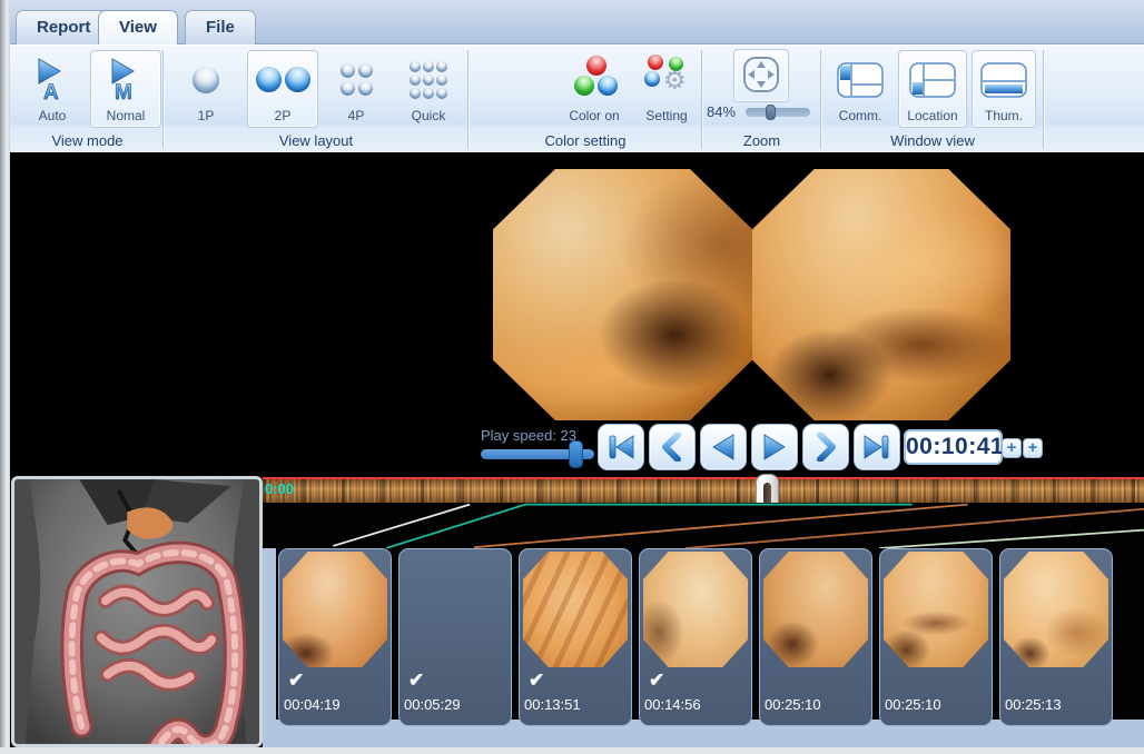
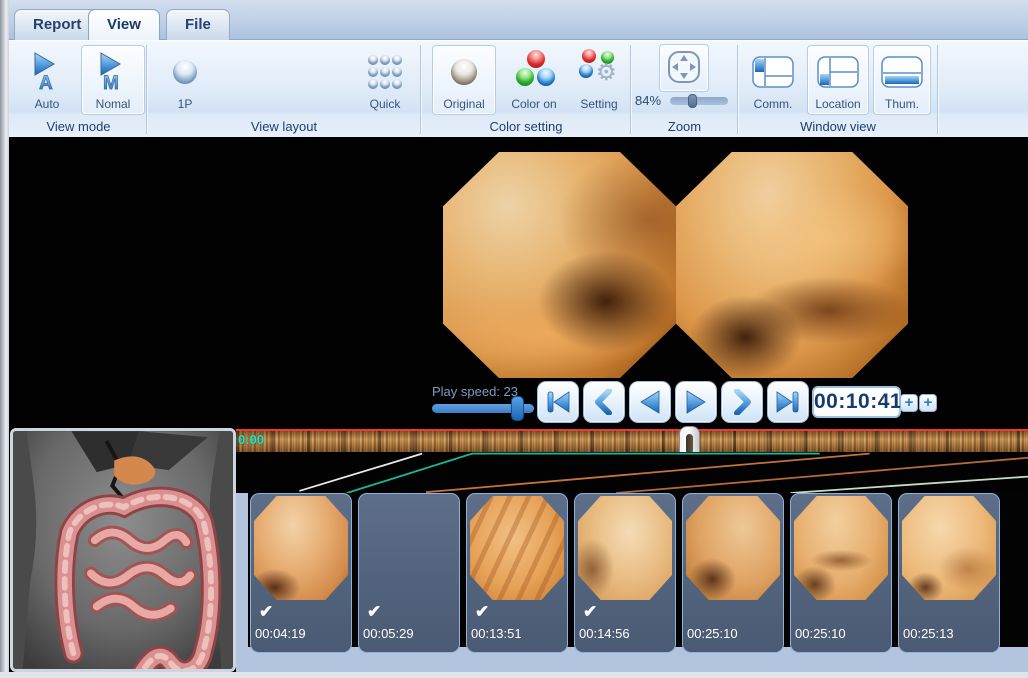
  Report
  View
  File
  A
  Auto
  M
  Nomal
  View mode
  1P
- 2P
- 4P
  Quick
  View layout
+ Original
  Color on
  ⚙
  Setting
  Color setting
  84%
  Zoom
  Comm.
  Location
  Thum.
  Window view
  Play speed: 23
  00:10:41
  +
  +
  0:00
  ✔
  00:04:19
  ✔
  00:05:29
  ✔
  00:13:51
  ✔
  00:14:56
  00:25:10
  00:25:10
  00:25:13
